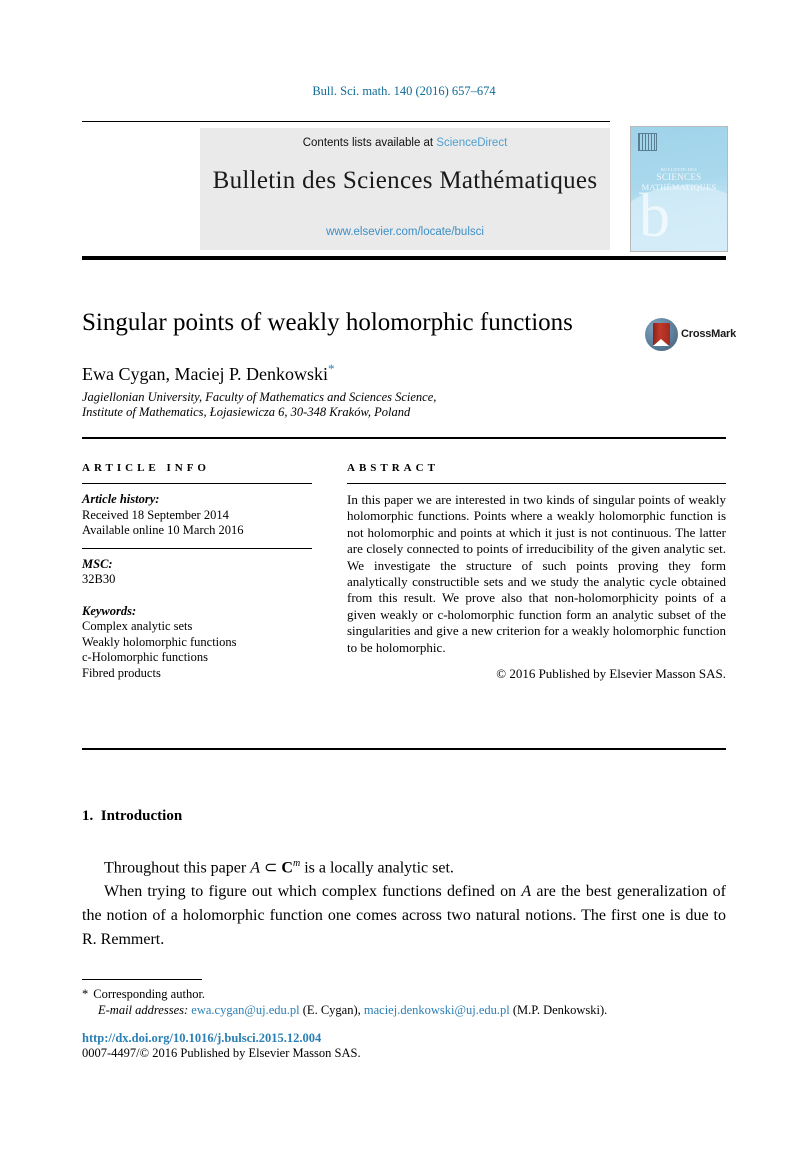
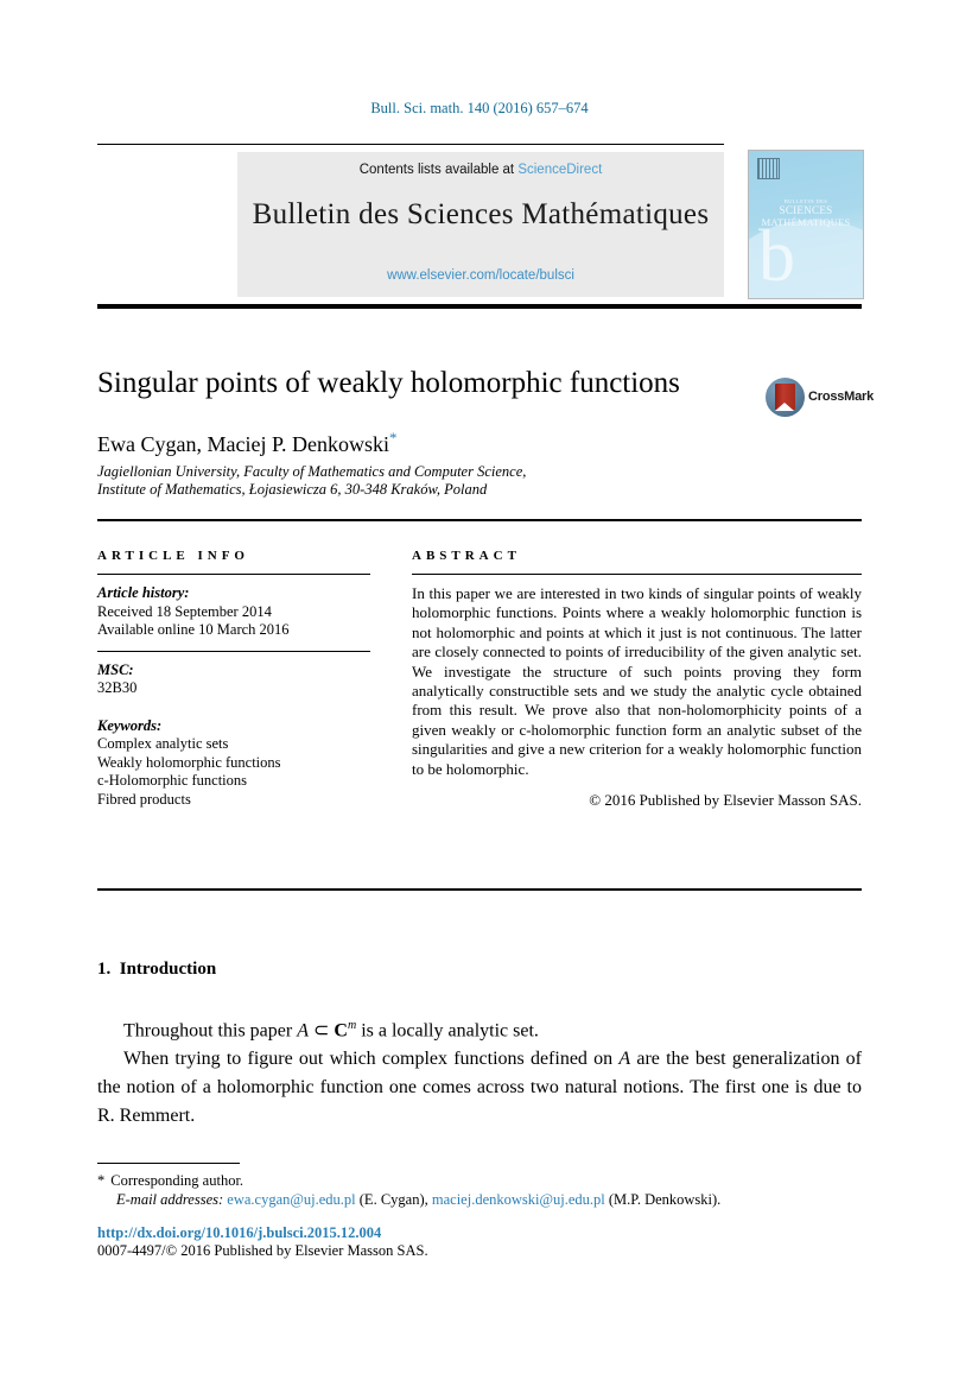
  Bull. Sci. math. 140 (2016) 657–674
  Contents lists available at ScienceDirect
  Bulletin des Sciences Mathématiques
  www.elsevier.com/locate/bulsci
  SCIENCES
  MATHÉMATIQUES
  b
  Singular points of weakly holomorphic functions
  CrossMark
  Ewa Cygan, Maciej P. Denkowski*
- Jagiellonian University, Faculty of Mathematics and Sciences Science,
+ Jagiellonian University, Faculty of Mathematics and Computer Science,
  Institute of Mathematics, Łojasiewicza 6, 30-348 Kraków, Poland
  ARTICLE INFO
  Article history:
  Received 18 September 2014
  Available online 10 March 2016
  MSC:
  32B30
  Keywords:
  Complex analytic sets
  Weakly holomorphic functions
  c-Holomorphic functions
  Fibred products
  ABSTRACT
  In this paper we are interested in two kinds of singular points of weakly holomorphic functions. Points where a weakly holomorphic function is not holomorphic and points at which it just is not continuous. The latter are closely connected to points of irreducibility of the given analytic set. We investigate the structure of such points proving they form analytically constructible sets and we study the analytic cycle obtained from this result. We prove also that non-holomorphicity points of a given weakly or c-holomorphic function form an analytic subset of the singularities and give a new criterion for a weakly holomorphic function to be holomorphic.
  © 2016 Published by Elsevier Masson SAS.
  1. Introduction
  Throughout this paper A ⊂ Cm is a locally analytic set.
  When trying to figure out which complex functions defined on A are the best generalization of the notion of a holomorphic function one comes across two natural notions. The first one is due to R. Remmert.
  * Corresponding author.
  E-mail addresses: ewa.cygan@uj.edu.pl (E. Cygan), maciej.denkowski@uj.edu.pl (M.P. Denkowski).
  http://dx.doi.org/10.1016/j.bulsci.2015.12.004
  0007-4497/© 2016 Published by Elsevier Masson SAS.
